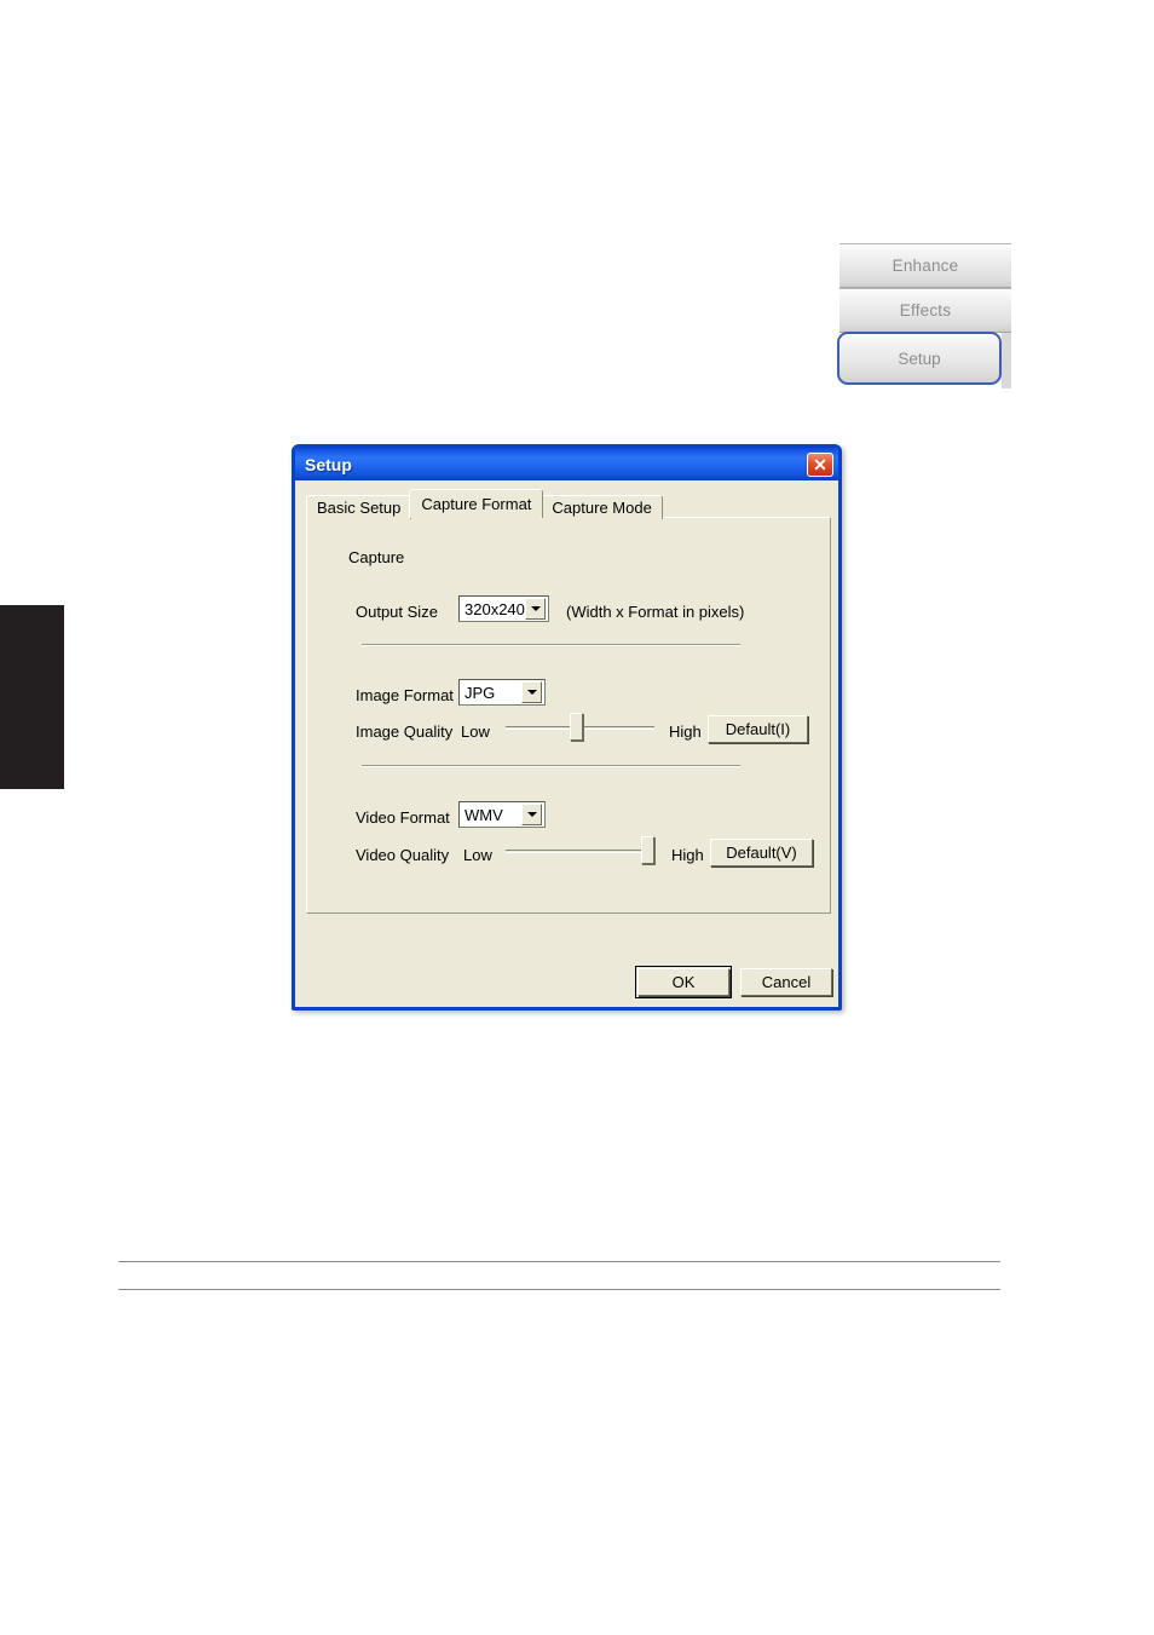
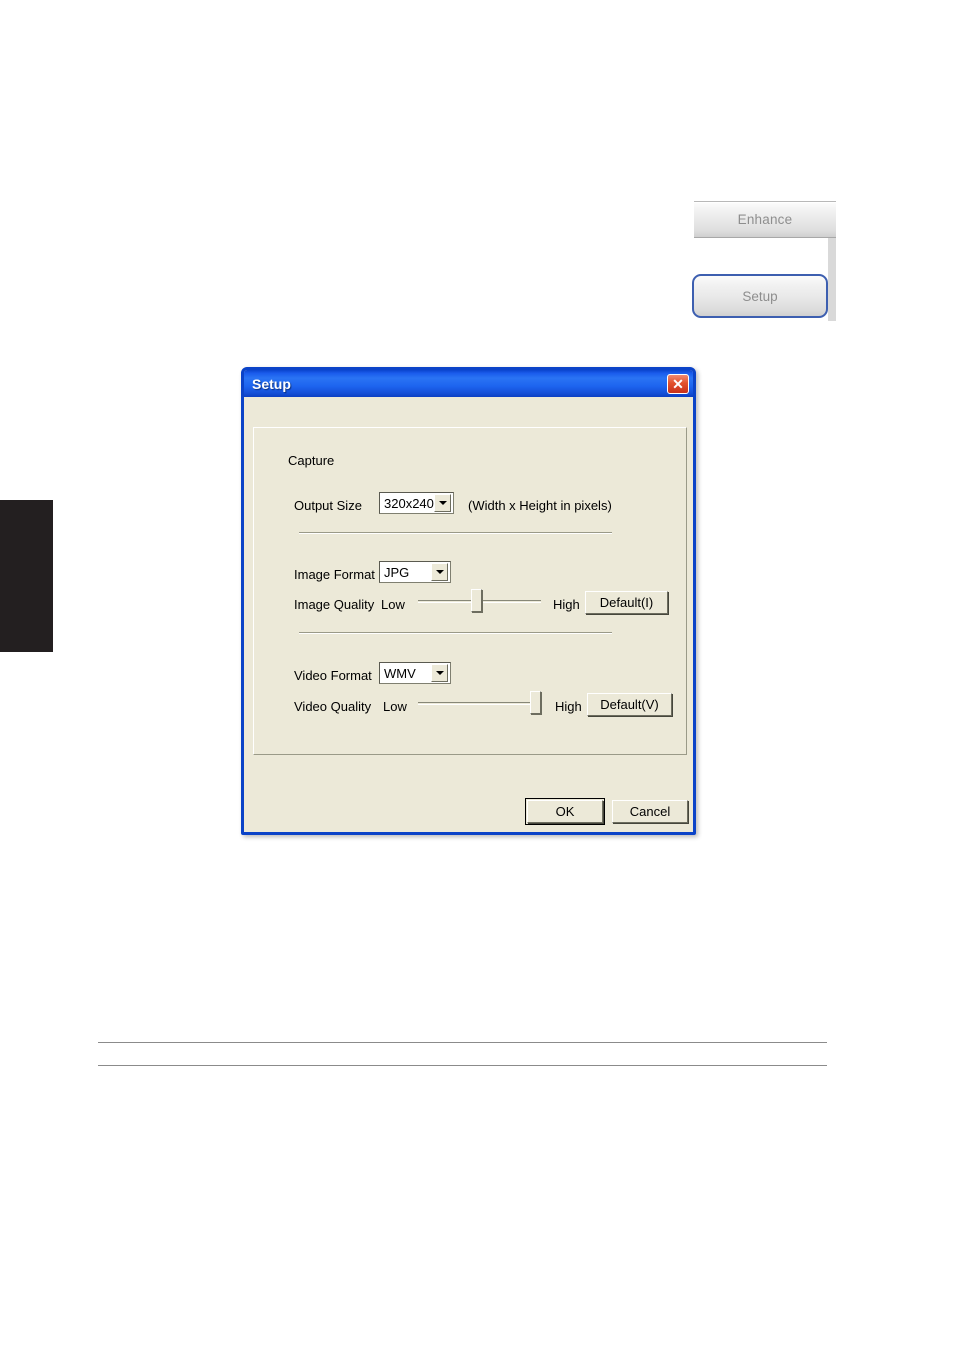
  Enhance
- Effects
  Setup
  Setup
  ✕
- Basic Setup
- Capture Format
- Capture Mode
  Capture
  Output Size
  320x240
- (Width x Format in pixels)
+ (Width x Height in pixels)
  Image Format
  JPG
  Image Quality
  Low
  High
  Default(I)
  Video Format
  WMV
  Video Quality
  Low
  High
  Default(V)
  OK
  Cancel
